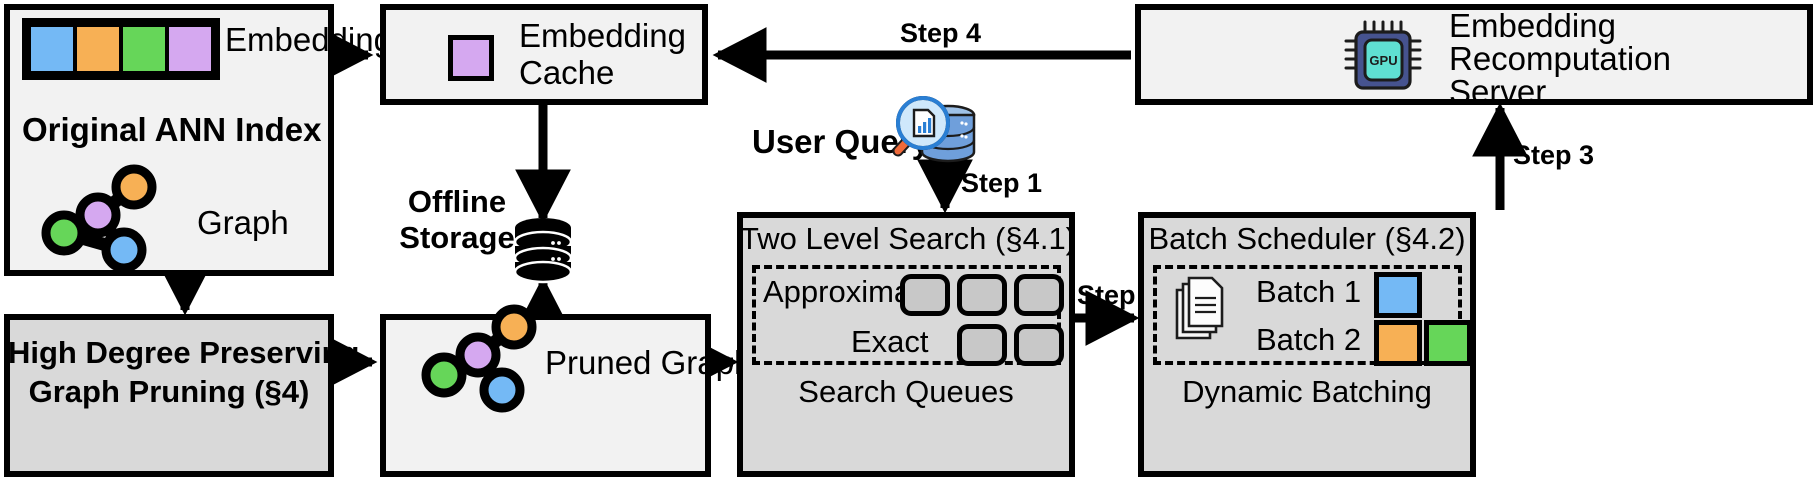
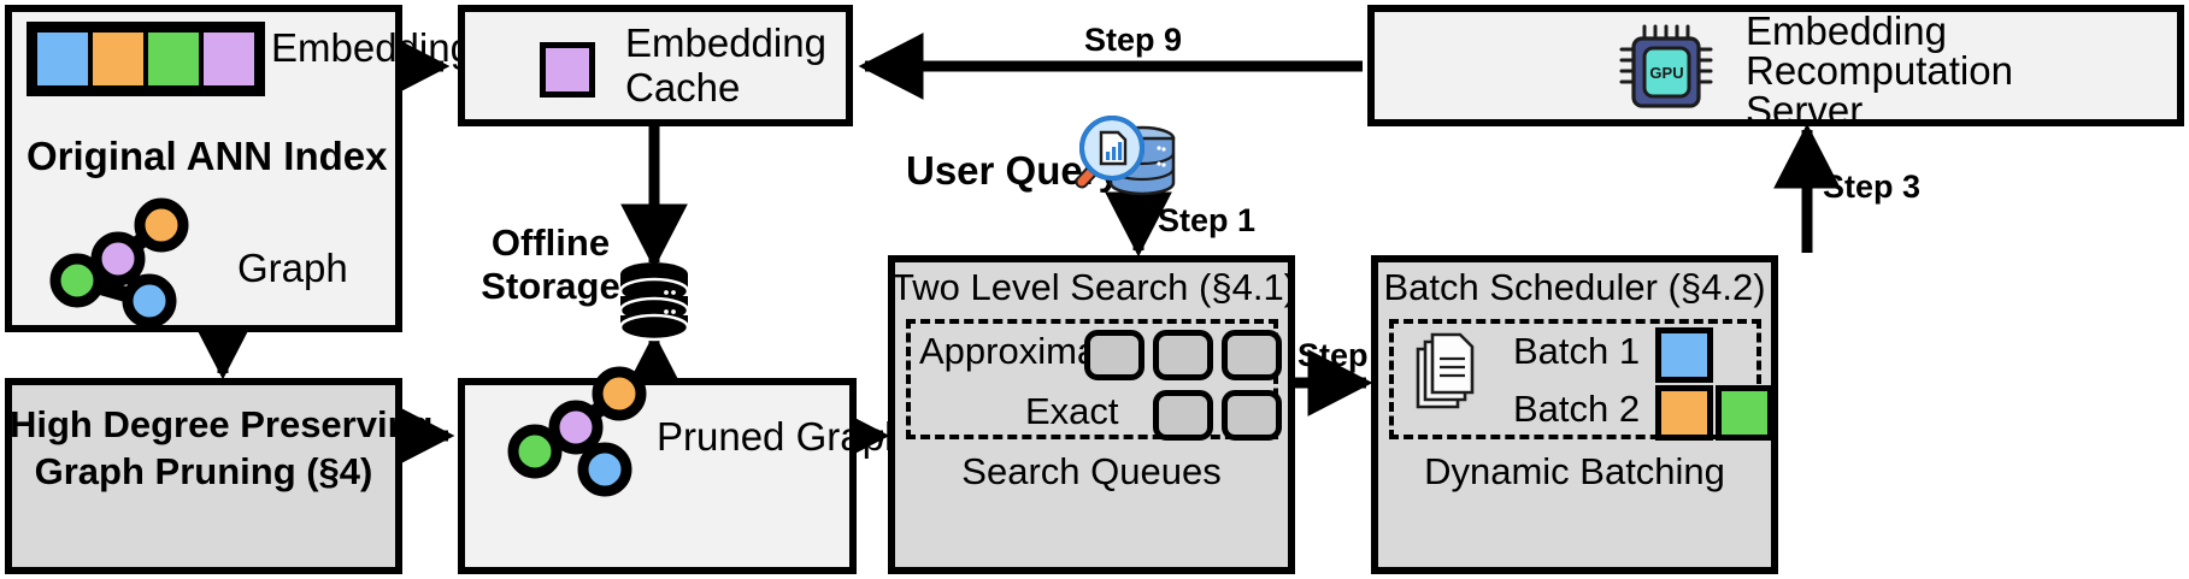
  Embeddin
  Original ANN Index
  Graph
  Embedding
  Cache
  Offline
  Storage
  High Degree Preservi
  Graph Pruning (§4)
  Pruned Grap
  User Que
  Step 1
  Two Level Search (§4.1)
  Approxim
  Exact
  Search Queues
  Step
  Batch Scheduler (§4.2)
  Batch 1
  Batch 2
  Dynamic Batching
  Step 3
  GPU
  Embedding
  Recomputation
  Server
- Step 4
+ Step 9
